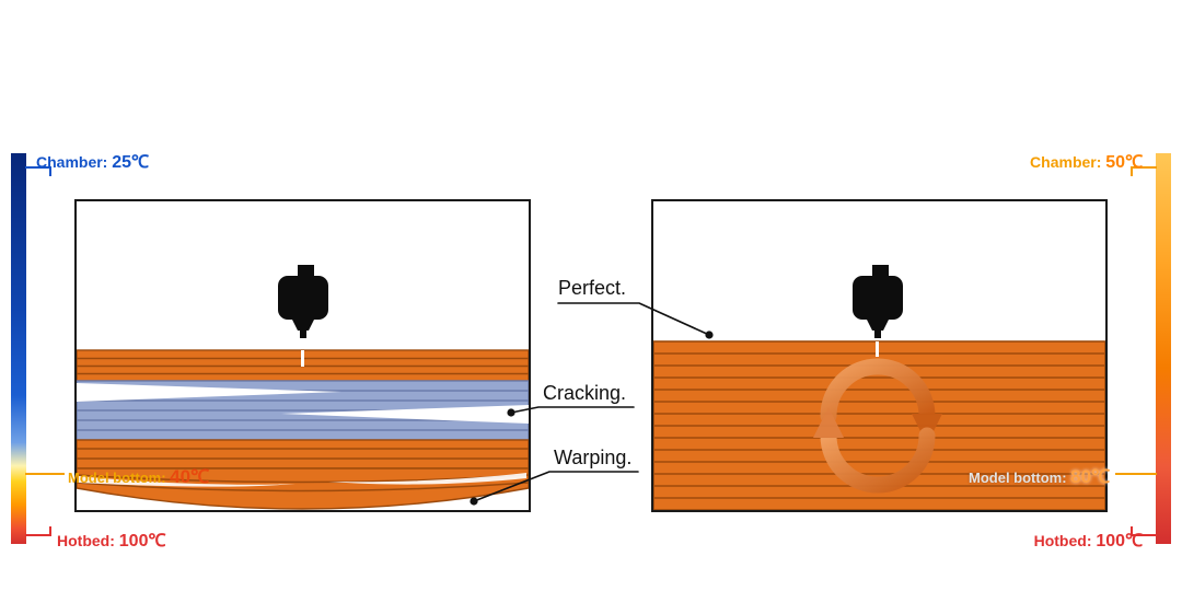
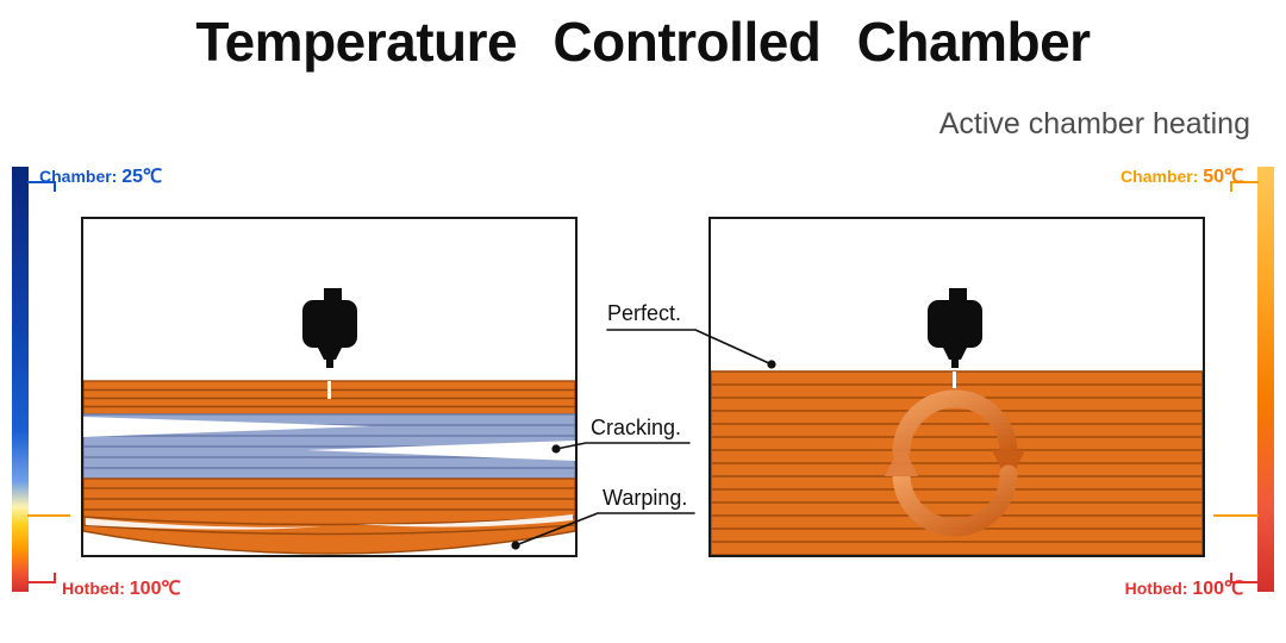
+ Temperature Controlled Chamber
+ Active chamber heating
  Chamber: 25℃
  Hotbed: 100℃
  Chamber: 50℃
  Hotbed: 100℃
- Model bottom: 40℃
- Model bottom: 80℃
  Perfect.
  Cracking.
  Warping.
